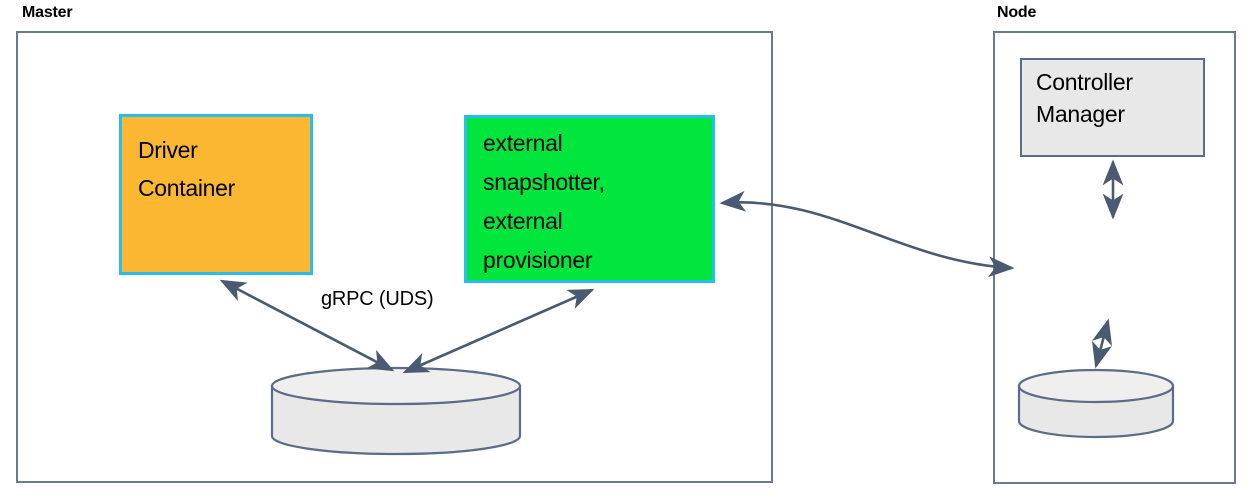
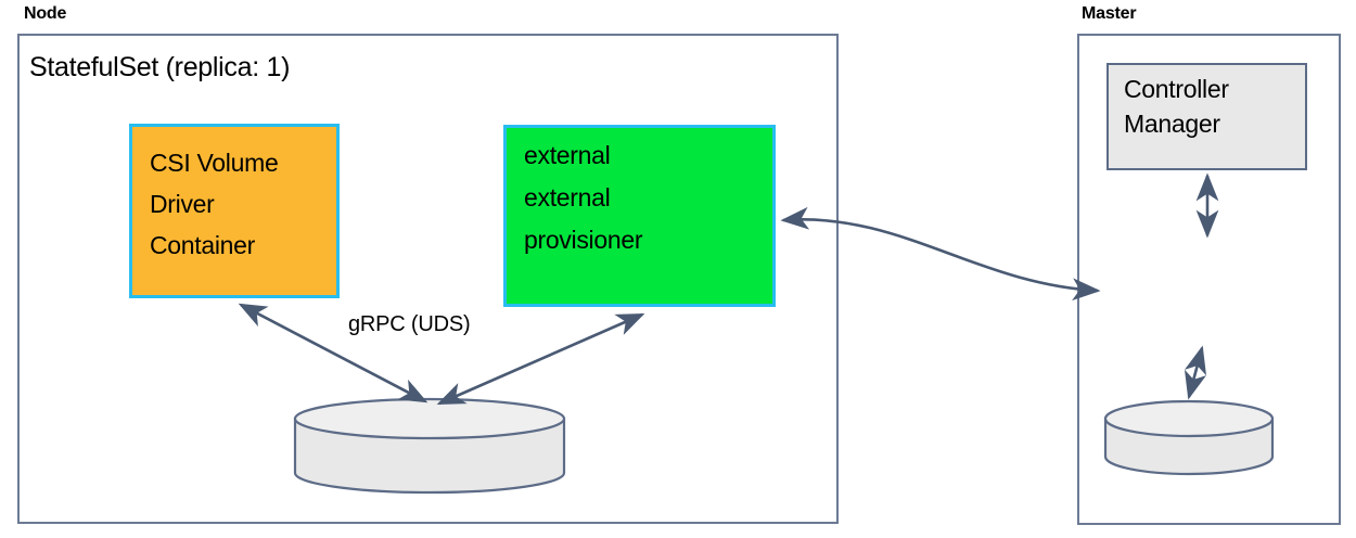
- Master
+ Node
+ StatefulSet (replica: 1)
+ CSI Volume
  Driver
  Container
  external
- snapshotter,
  external
  provisioner
  gRPC (UDS)
- Node
+ Master
  Controller
  Manager
